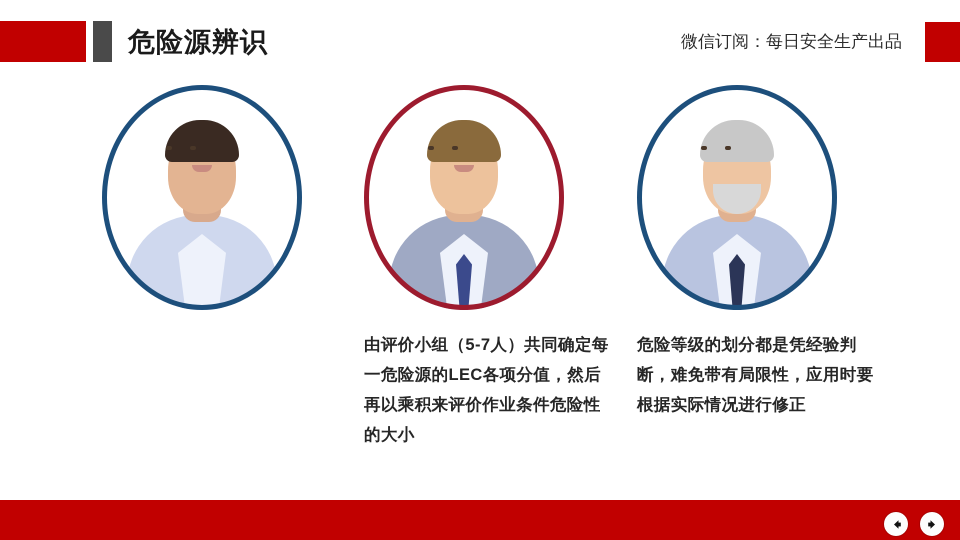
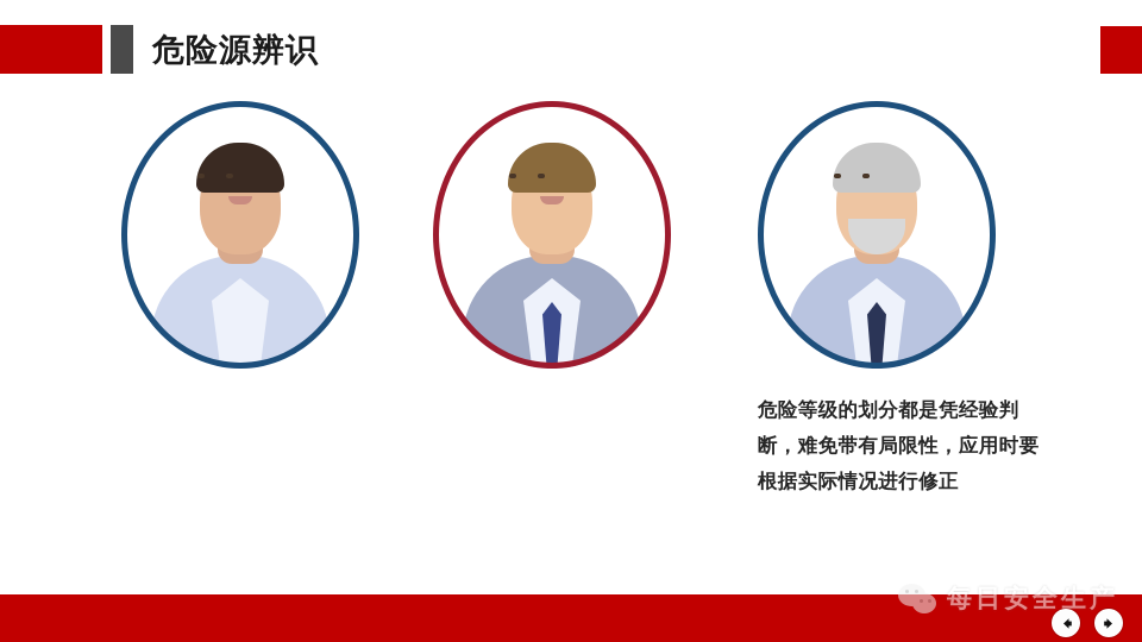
  危险源辨识
- 微信订阅：每日安全生产出品
- 由评价小组（5-7人）共同确定每一危险源的LEC各项分值，然后再以乘积来评价作业条件危险性的大小
  危险等级的划分都是凭经验判断，难免带有局限性，应用时要根据实际情况进行修正
+ 每日安全生产
